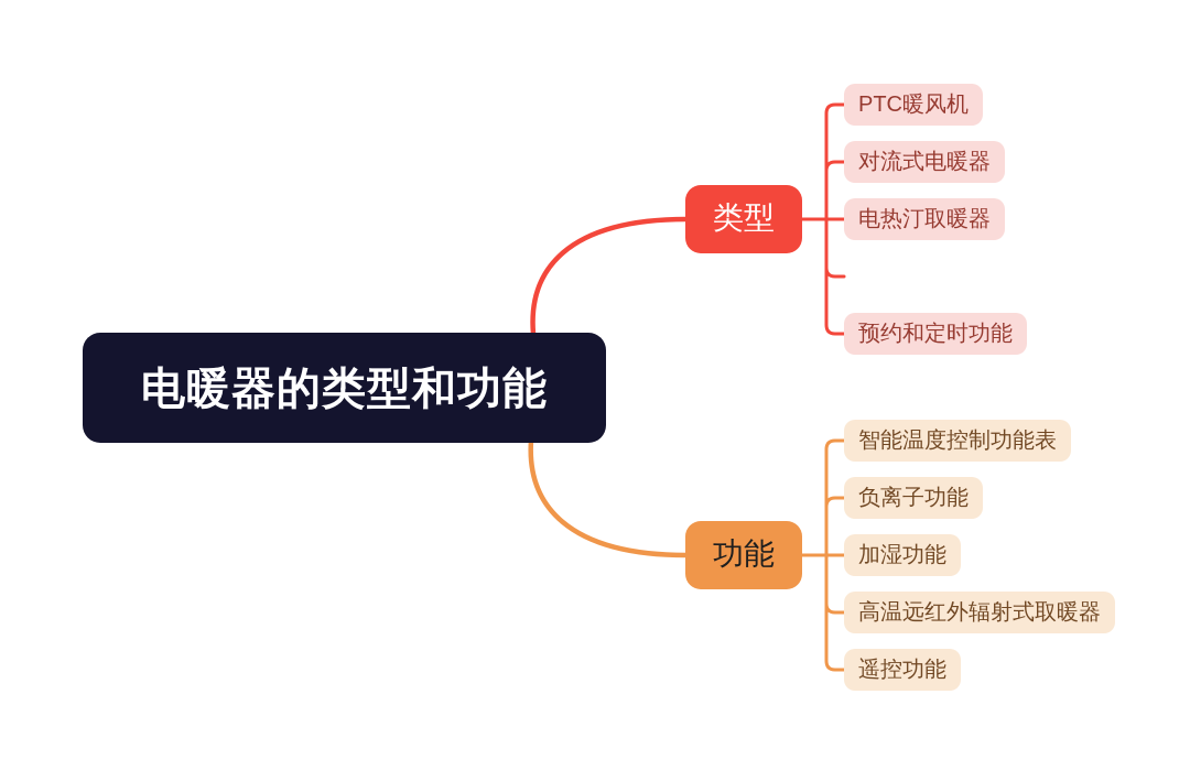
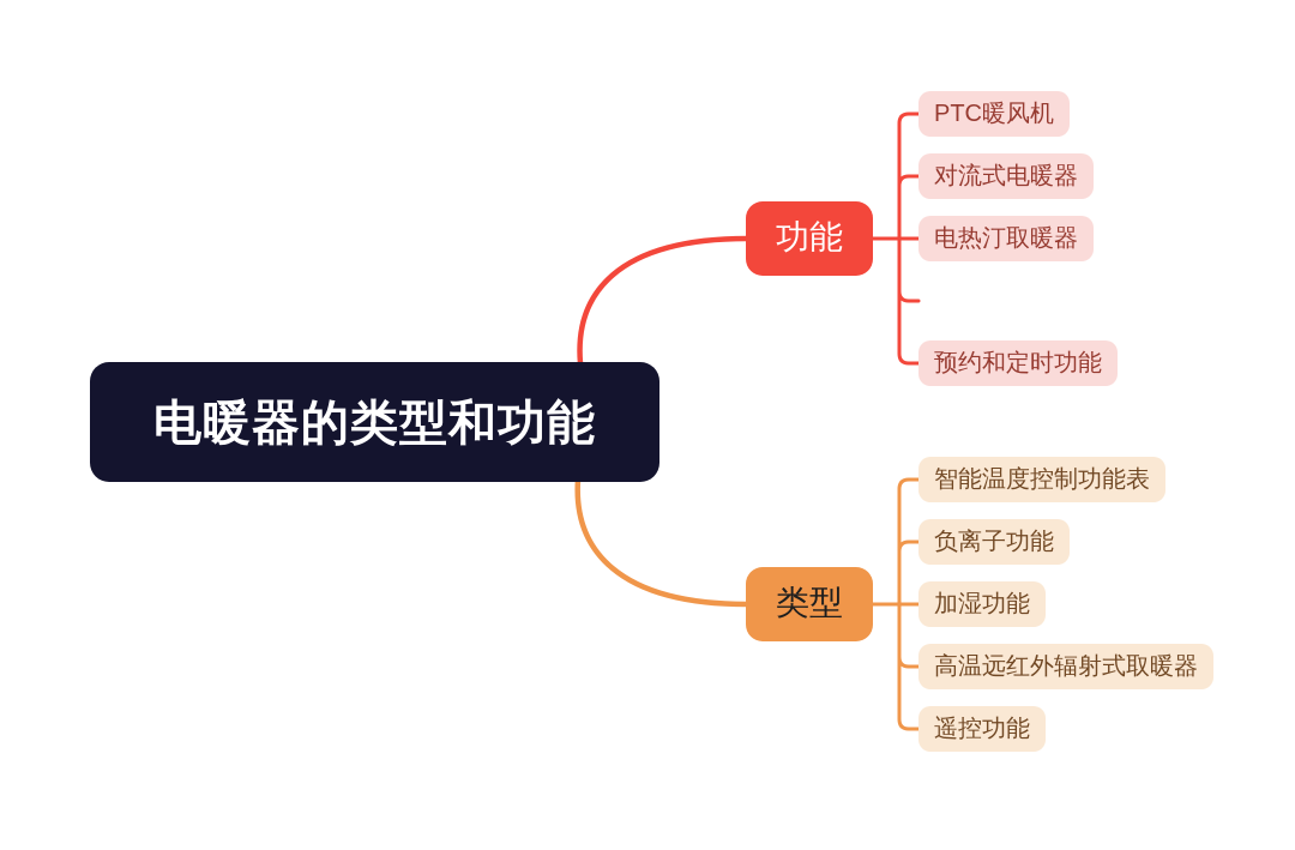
  电暖器的类型和功能
- 类型
+ 功能
  PTC暖风机
  对流式电暖器
  电热汀取暖器
  预约和定时功能
- 功能
+ 类型
  智能温度控制功能表
  负离子功能
  加湿功能
  高温远红外辐射式取暖器
  遥控功能
